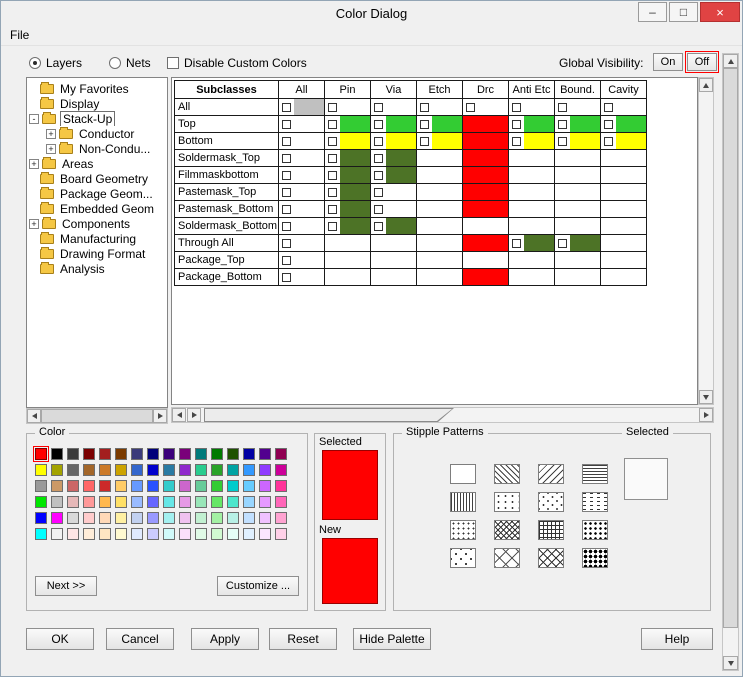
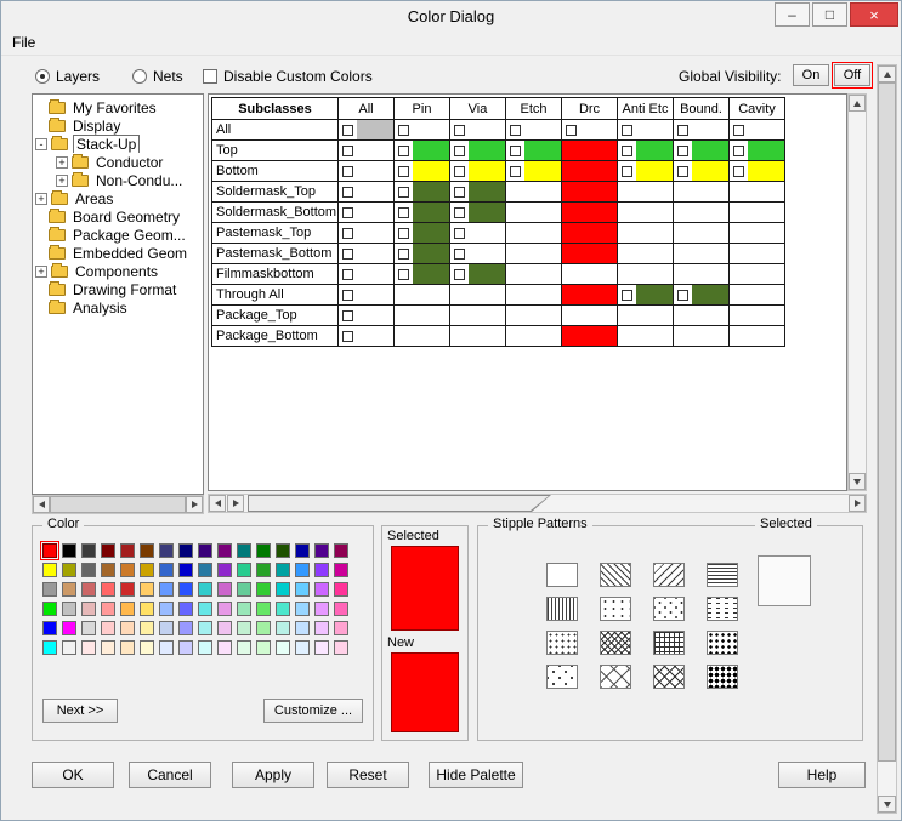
  Color Dialog
  –
  □
  ×
  File
  Layers
  Nets
  Disable Custom Colors
  Global Visibility:
  On
  Off
  My Favorites
  Display
  -
  Stack-Up
  +
  Conductor
  +
  Non-Condu...
  +
  Areas
  Board Geometry
  Package Geom...
  Embedded Geom
  +
  Components
- Manufacturing
  Drawing Format
  Analysis
  Subclasses
  All
  Pin
  Via
  Etch
  Drc
  Anti Etc
  Bound.
  Cavity
  All
  Top
  Bottom
  Soldermask_Top
- Filmmaskbottom
+ Soldermask_Bottom
  Pastemask_Top
  Pastemask_Bottom
- Soldermask_Bottom
+ Filmmaskbottom
  Through All
  Package_Top
  Package_Bottom
  Color
  Next >>
  Customize ...
  Selected
  New
  Stipple Patterns
  Selected
  OK
  Cancel
  Apply
  Reset
  Hide Palette
  Help
